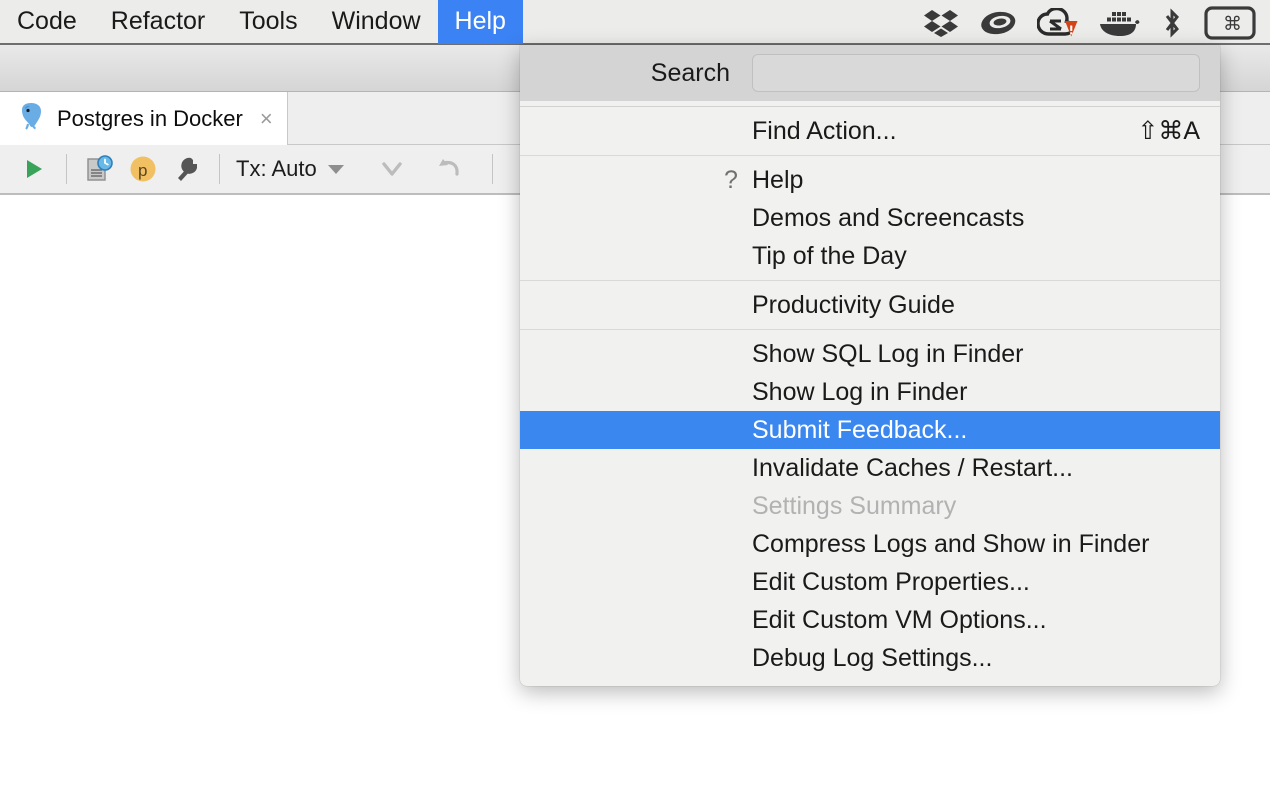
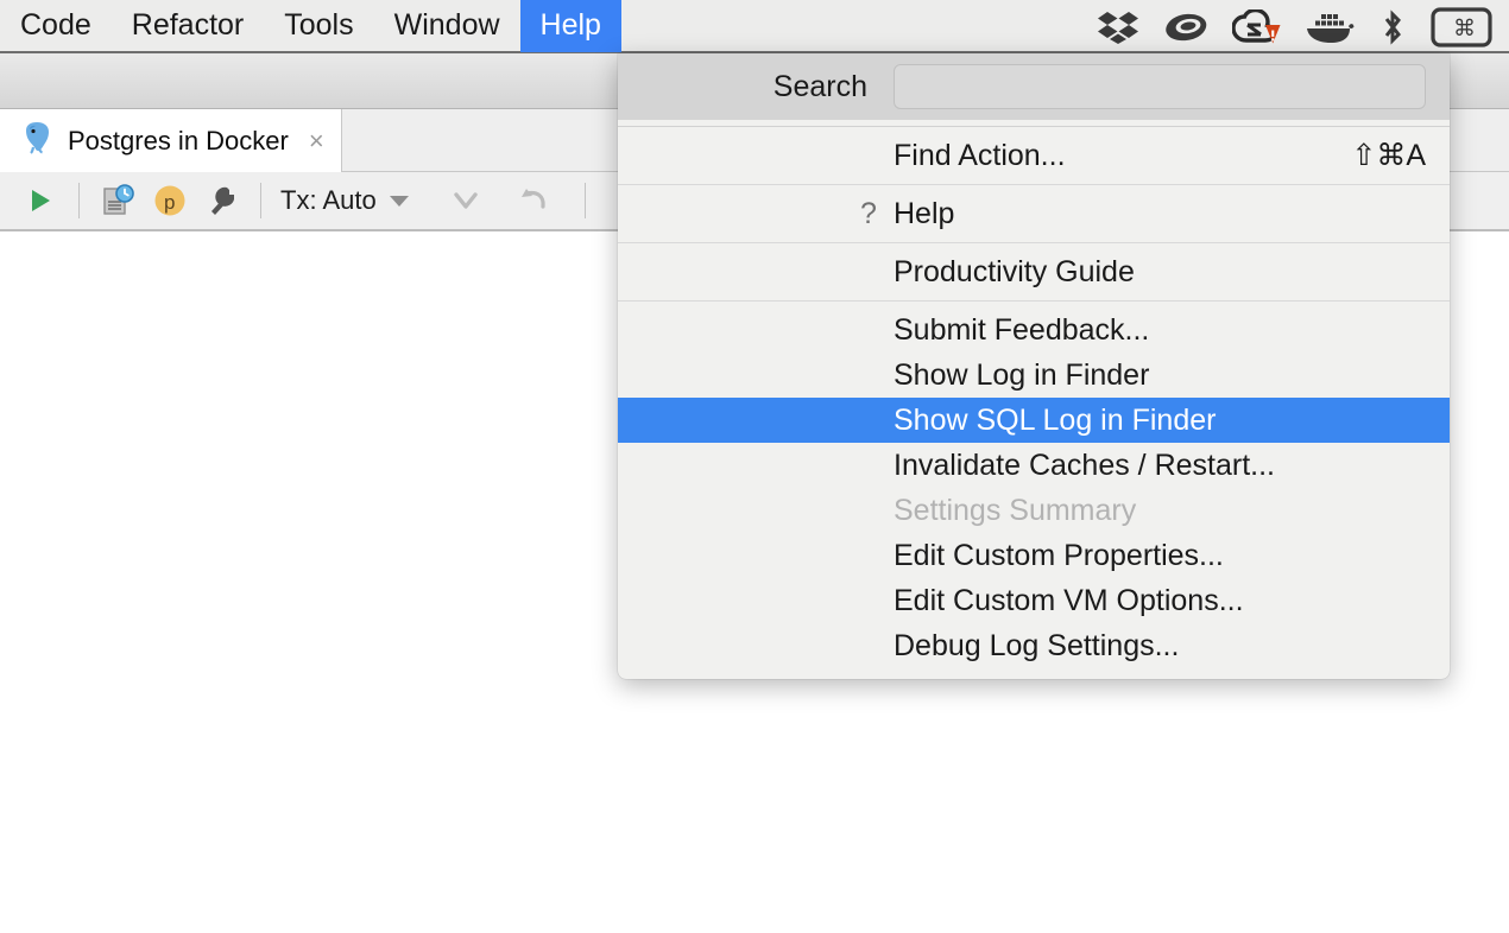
  Code
  Refactor
  Tools
  Window
  Help
  ⌘
  Postgres in Docker
  ×
  p
  Tx: Auto
  Search
  Find Action...
  ⇧⌘A
  ?
  Help
- Demos and Screencasts
- Tip of the Day
  Productivity Guide
- Show SQL Log in Finder
+ Submit Feedback...
  Show Log in Finder
- Submit Feedback...
+ Show SQL Log in Finder
  Invalidate Caches / Restart...
  Settings Summary
- Compress Logs and Show in Finder
  Edit Custom Properties...
  Edit Custom VM Options...
  Debug Log Settings...
